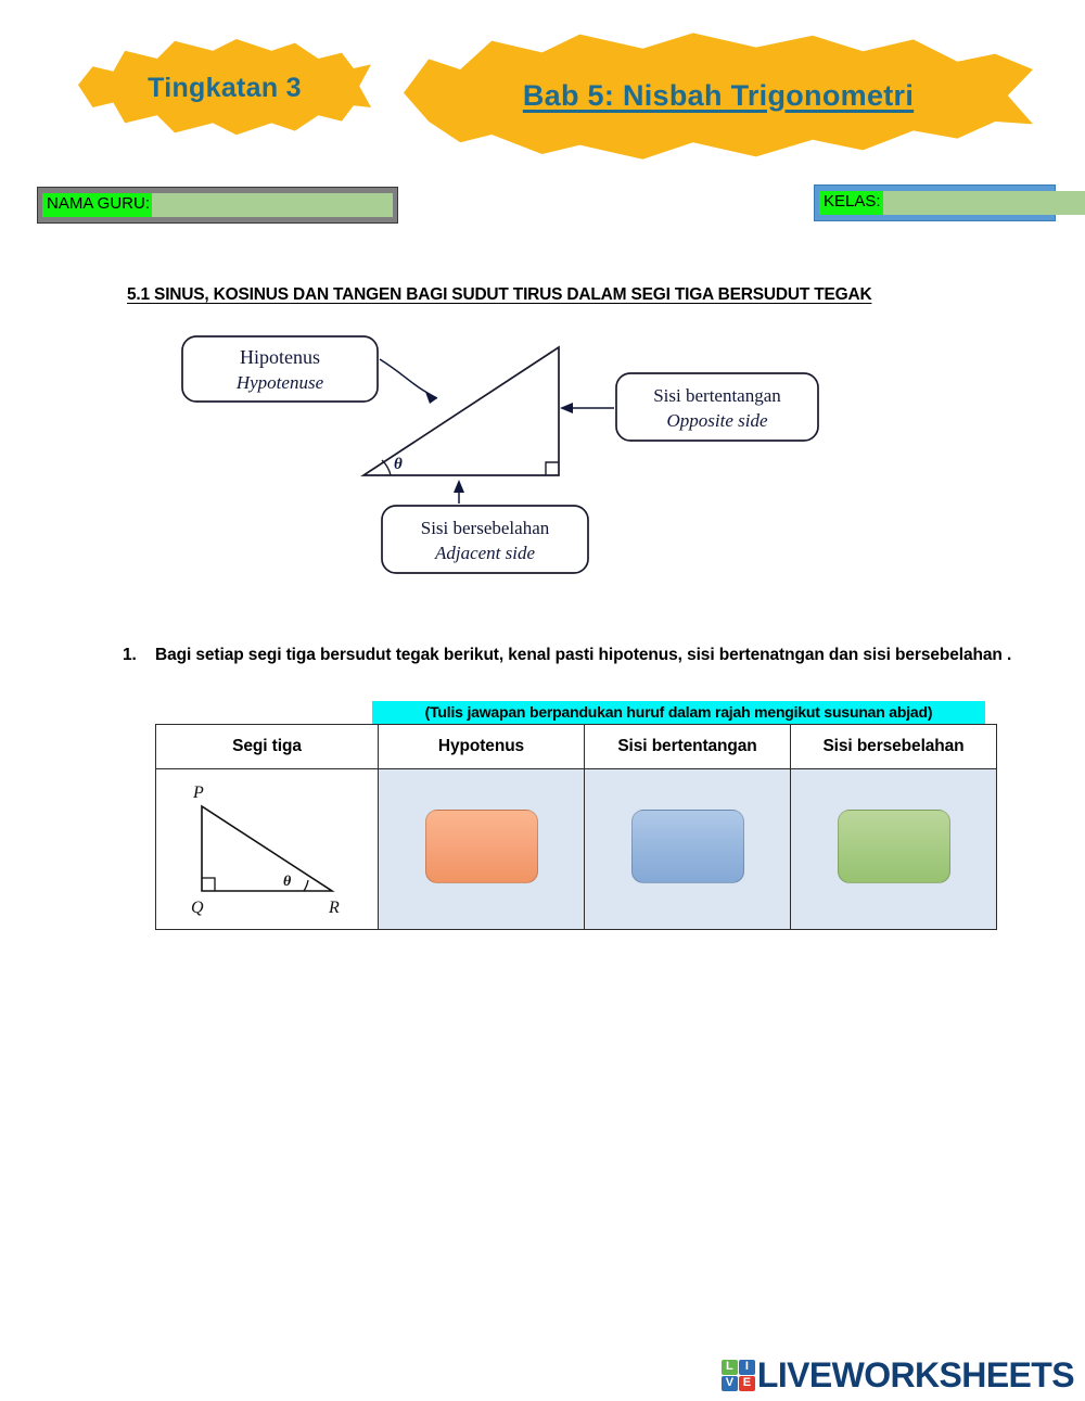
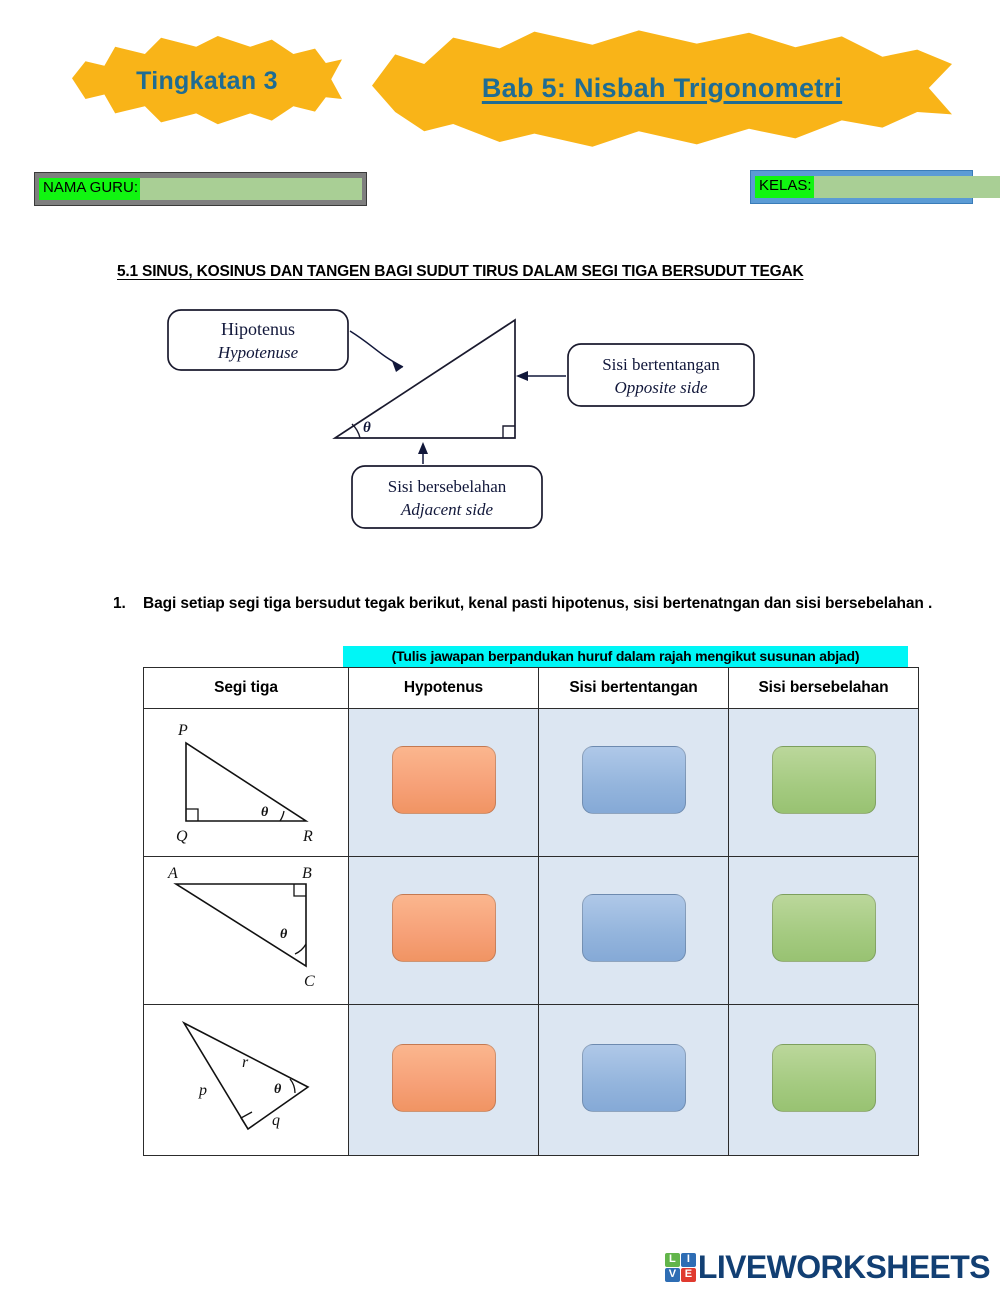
  Tingkatan 3
  Bab 5: Nisbah Trigonometri
  NAMA GURU:
  KELAS:
  5.1 SINUS, KOSINUS DAN TANGEN BAGI SUDUT TIRUS DALAM SEGI TIGA BERSUDUT TEGAK
  θ
  Hipotenus
  Hypotenuse
  Sisi bertentangan
  Opposite side
  Sisi bersebelahan
  Adjacent side
  1.
  Bagi setiap segi tiga bersudut tegak berikut, kenal pasti hipotenus, sisi bertenatngan dan sisi bersebelahan .
  (Tulis jawapan berpandukan huruf dalam rajah mengikut susunan abjad)
  Segi tiga	Hypotenus	Sisi bertentangan	Sisi bersebelahan
  P Q R θ
+ A B C θ
+ r p q θ
  L
  I
  V
  E
  LIVEWORKSHEETS
